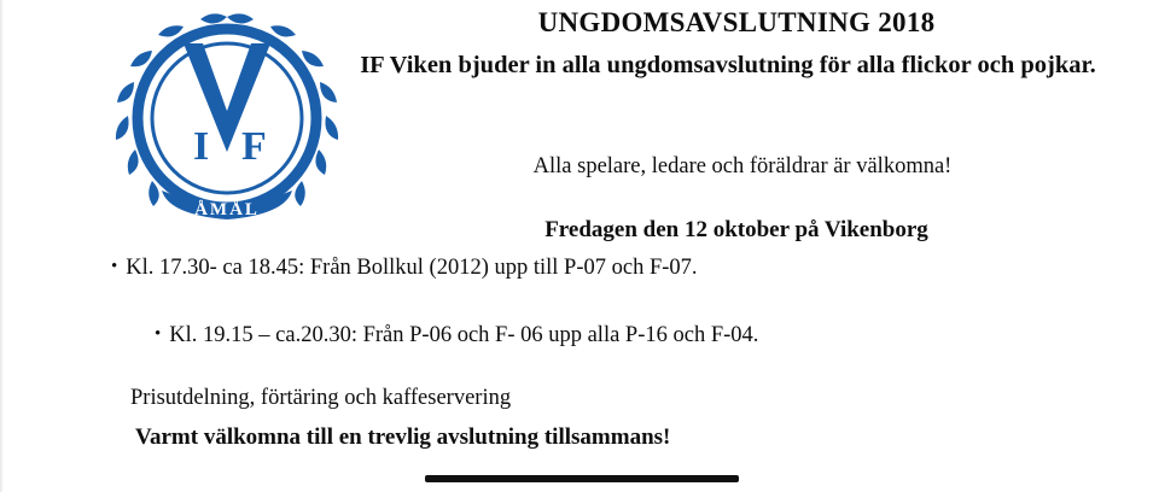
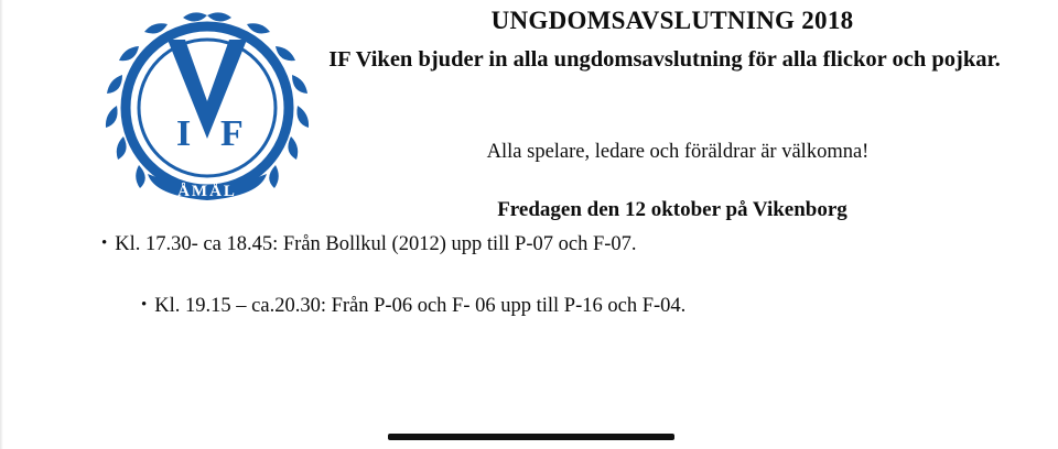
  I
  F
  ÅMÅL
  UNGDOMSAVSLUTNING 2018
  IF Viken bjuder in alla ungdomsavslutning för alla flickor och pojkar.
  Alla spelare, ledare och föräldrar är välkomna!
  Fredagen den 12 oktober på Vikenborg
  •
  Kl. 17.30- ca 18.45: Från Bollkul (2012) upp till P-07 och F-07.
  •
- Kl. 19.15 – ca.20.30: Från P-06 och F- 06 upp alla P-16 och F-04.
+ Kl. 19.15 – ca.20.30: Från P-06 och F- 06 upp till P-16 och F-04.
- Prisutdelning, förtäring och kaffeservering
- Varmt välkomna till en trevlig avslutning tillsammans!
